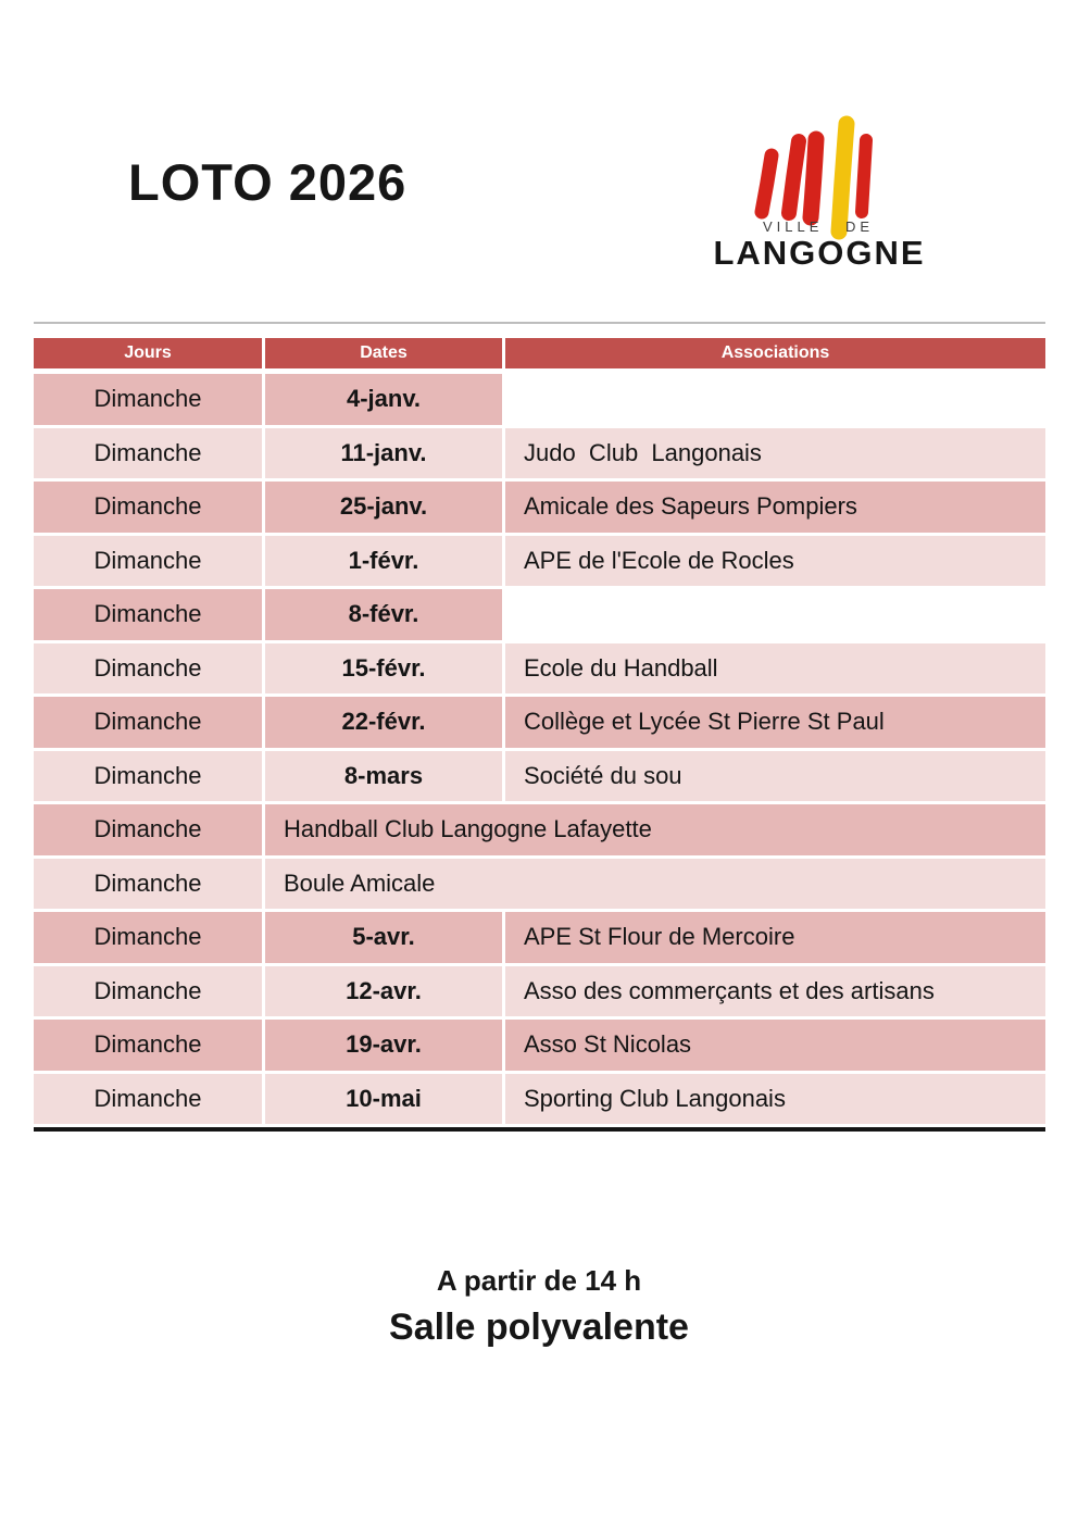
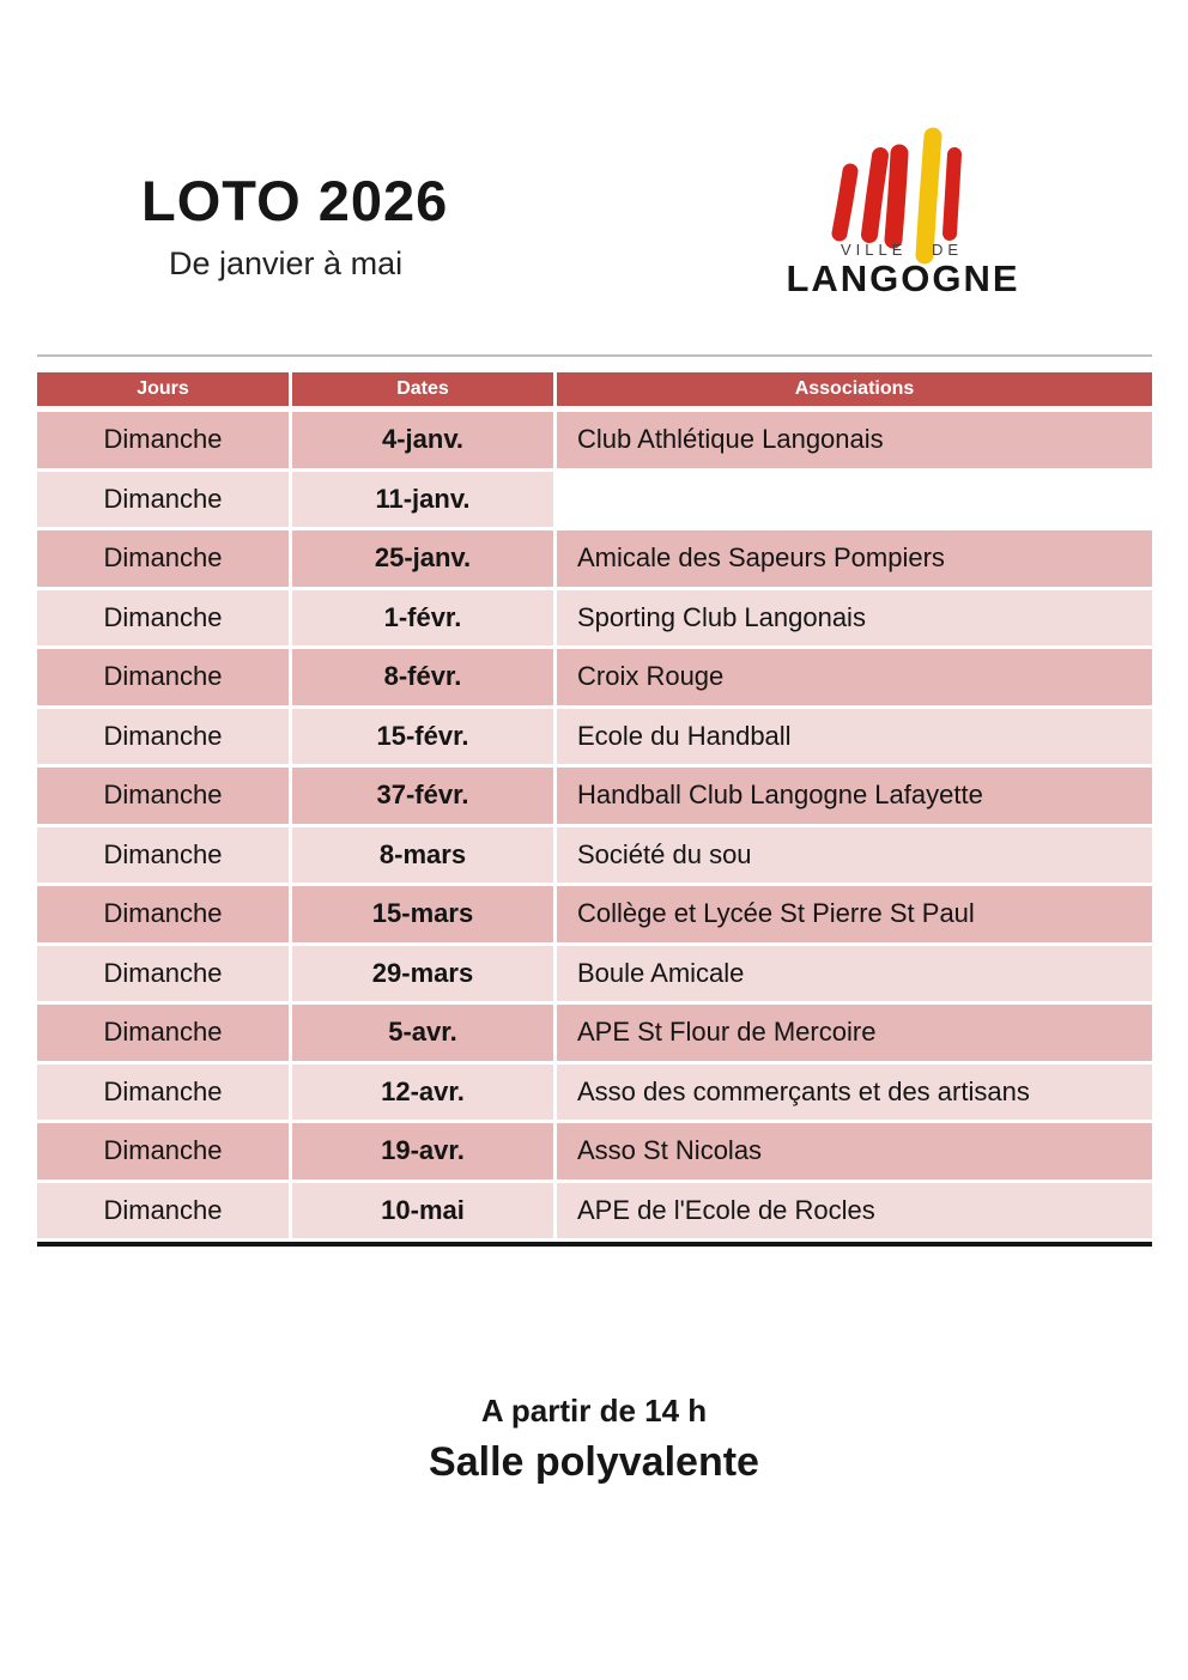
  LOTO 2026
+ De janvier à mai
  VILLE
  DE
  LANGOGNE
  Jours
  Dates
  Associations
  Dimanche
  4-janv.
+ Club Athlétique Langonais
  Dimanche
  11-janv.
- Judo Club Langonais
  Dimanche
  25-janv.
  Amicale des Sapeurs Pompiers
  Dimanche
  1-févr.
- APE de l'Ecole de Rocles
+ Sporting Club Langonais
  Dimanche
  8-févr.
+ Croix Rouge
  Dimanche
  15-févr.
  Ecole du Handball
  Dimanche
- 22-févr.
+ 37-févr.
- Collège et Lycée St Pierre St Paul
+ Handball Club Langogne Lafayette
  Dimanche
  8-mars
  Société du sou
  Dimanche
+ 15-mars
- Handball Club Langogne Lafayette
+ Collège et Lycée St Pierre St Paul
  Dimanche
+ 29-mars
  Boule Amicale
  Dimanche
  5-avr.
  APE St Flour de Mercoire
  Dimanche
  12-avr.
  Asso des commerçants et des artisans
  Dimanche
  19-avr.
  Asso St Nicolas
  Dimanche
  10-mai
- Sporting Club Langonais
+ APE de l'Ecole de Rocles
  A partir de 14 h
  Salle polyvalente
